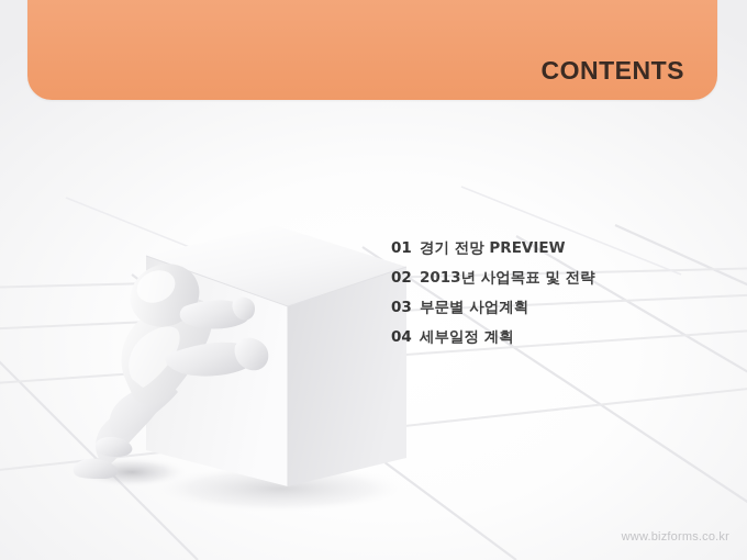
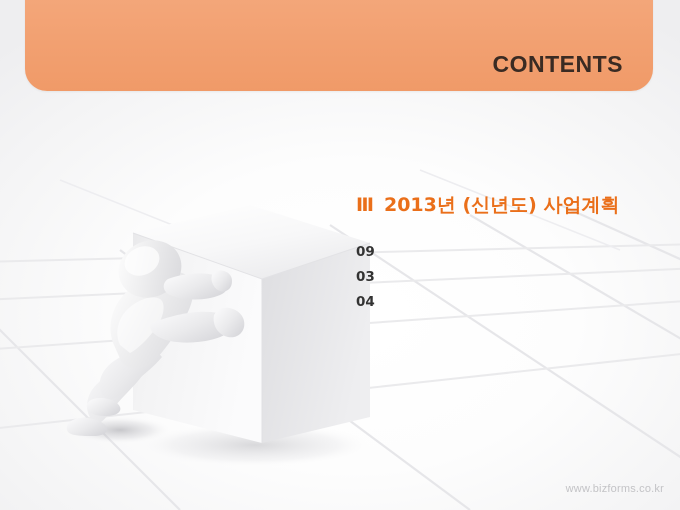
  CONTENTS
+ Ⅲ 2013년 (신년도) 사업계획
- 01
+ 09
- 경기 전망 PREVIEW
- 02
- 2013년 사업목표 및 전략
  03
- 부문별 사업계획
  04
- 세부일정 계획
  www.bizforms.co.kr
